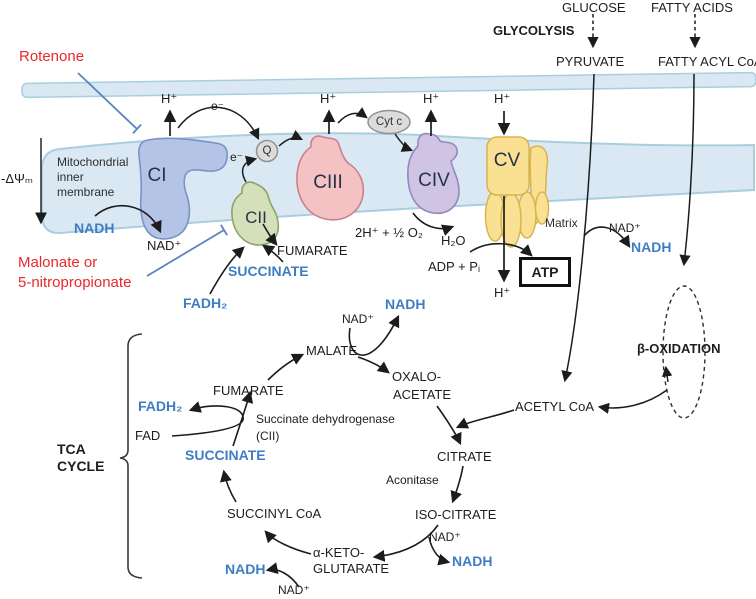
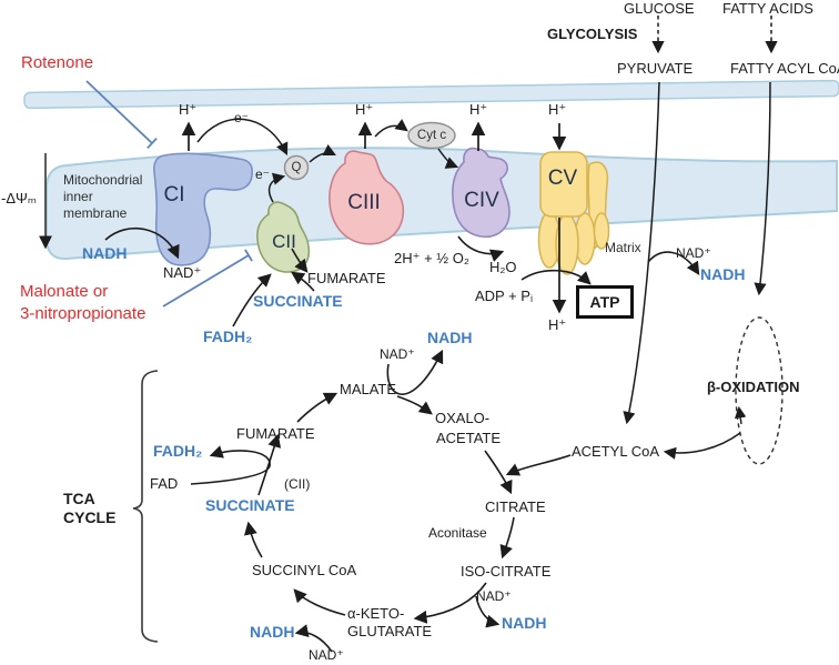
  GLUCOSE
  FATTY ACIDS
  GLYCOLYSIS
  PYRUVATE
  FATTY ACYL Co
  Rotenone
  Malonate or
- 5-nitropropionate
+ 3-nitropropionate
  H⁺
  H⁺
  H⁺
  H⁺
  H⁺
  e⁻
  e⁻
  Mitochondrial
  inner
  membrane
  -ΔΨₘ
  Matrix
  CI
  CII
  CIII
  CIV
  CV
  Q
  Cyt c
  NADH
  NAD⁺
  FADH₂
  SUCCINATE
  FUMARATE
  2H⁺ + ½ O₂
  H₂O
  ADP + Pᵢ
  ATP
  NAD⁺
  NADH
  β-OXIDATION
  ACETYL CoA
  TCA
  CYCLE
  MALATE
  NAD⁺
  NADH
  OXALO-
  ACETATE
  CITRATE
  Aconitase
  ISO-CITRATE
  NAD⁺
  NADH
  α-KETO-
  GLUTARATE
  SUCCINYL CoA
  NADH
  NAD⁺
  SUCCINATE
  FUMARATE
  FADH₂
  FAD
- Succinate dehydrogenase
  (CII)
